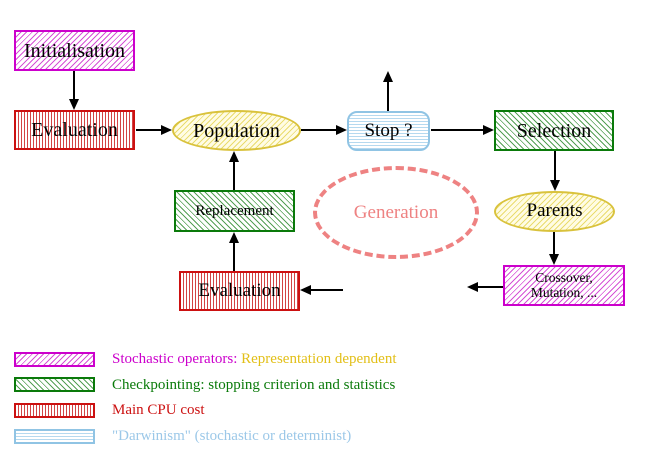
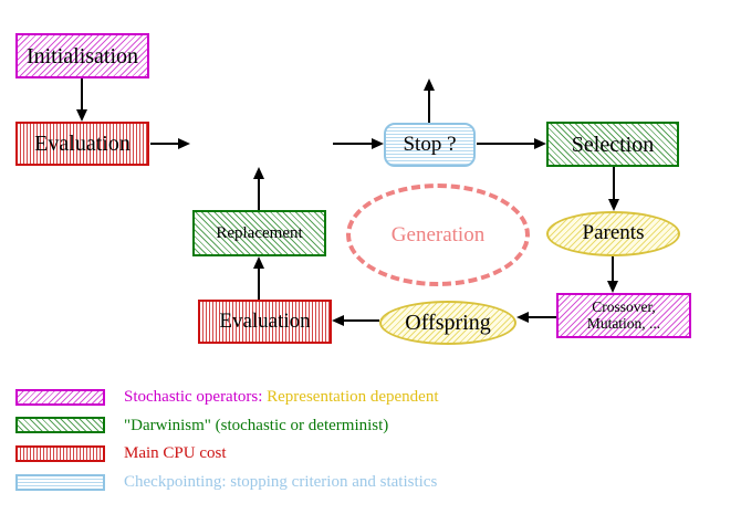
  Initialisation
  Evaluation
- Population
  Stop ?
  Selection
  Parents
  Crossover,
  Mutation, ...
+ Offspring
  Evaluation
  Replacement
  Generation
  Stochastic operators: Representation dependent
- Checkpointing: stopping criterion and statistics
+ "Darwinism" (stochastic or determinist)
  Main CPU cost
- "Darwinism" (stochastic or determinist)
+ Checkpointing: stopping criterion and statistics
